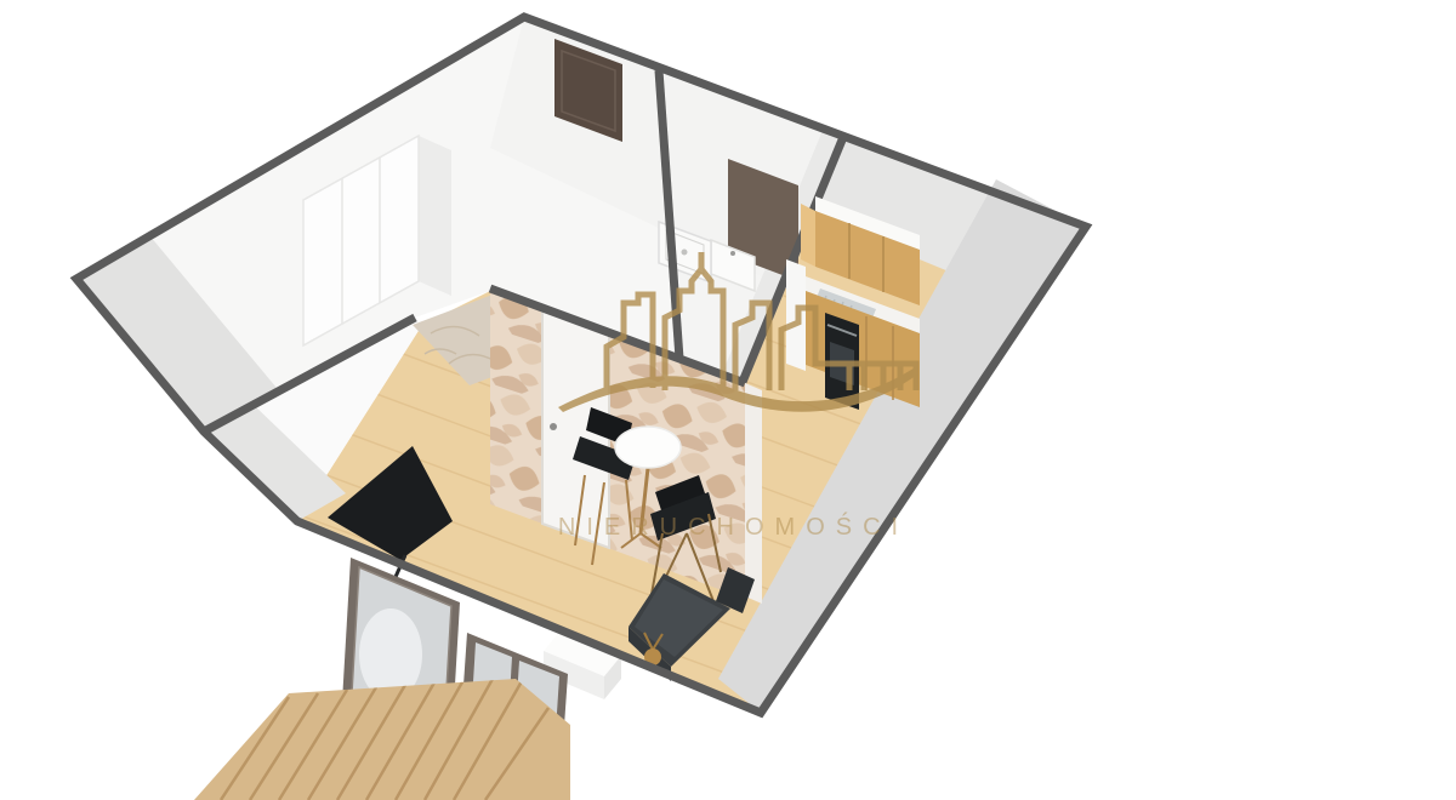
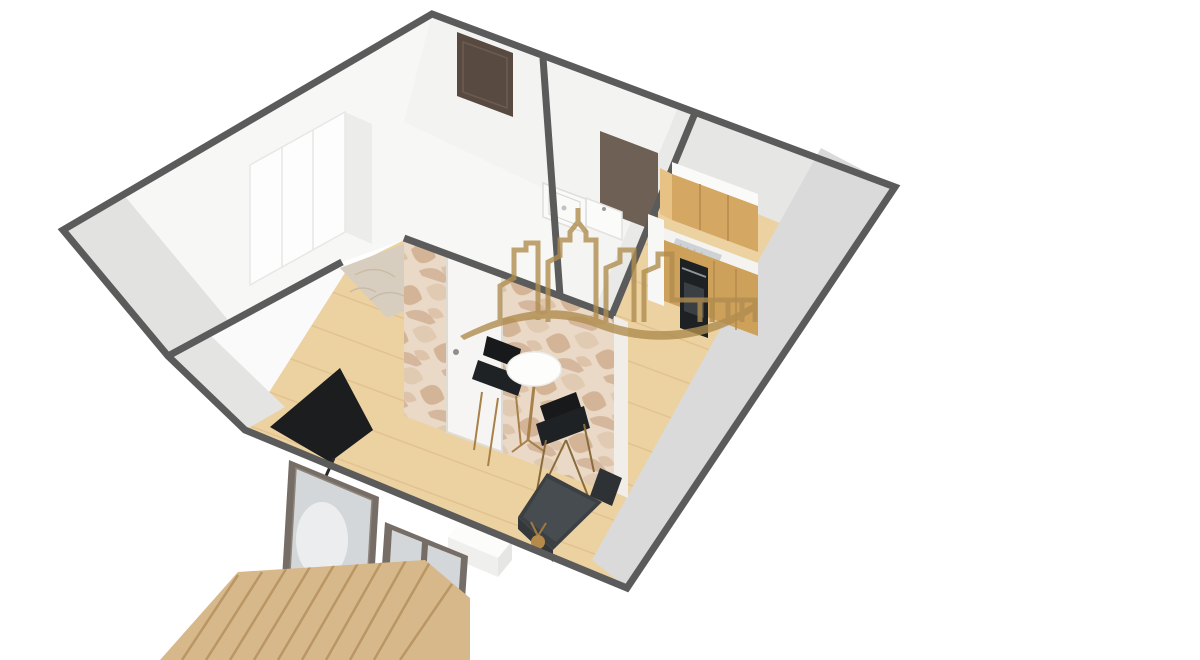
- NIERUCHOMOŚCI
